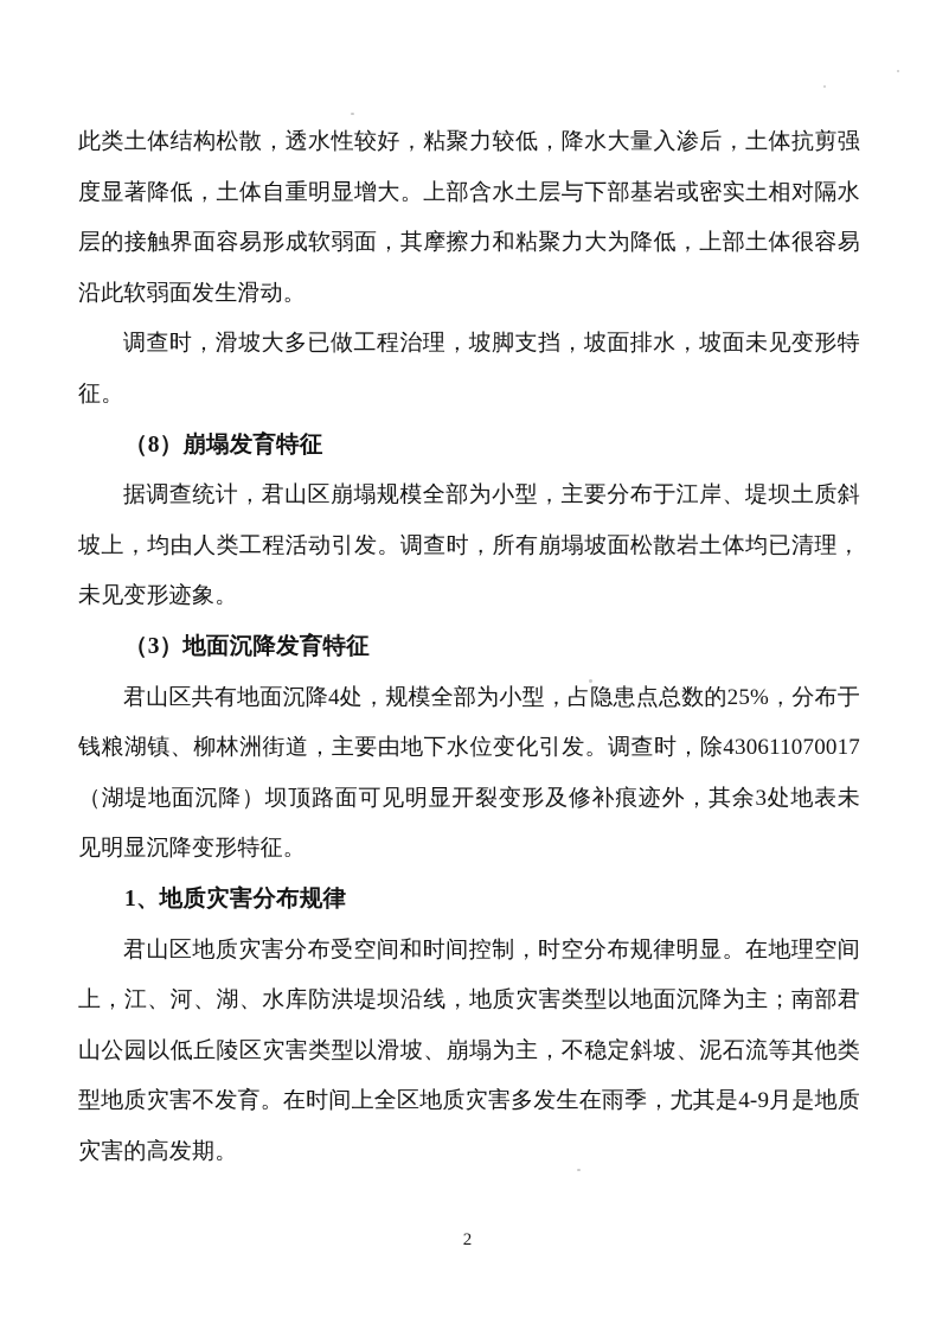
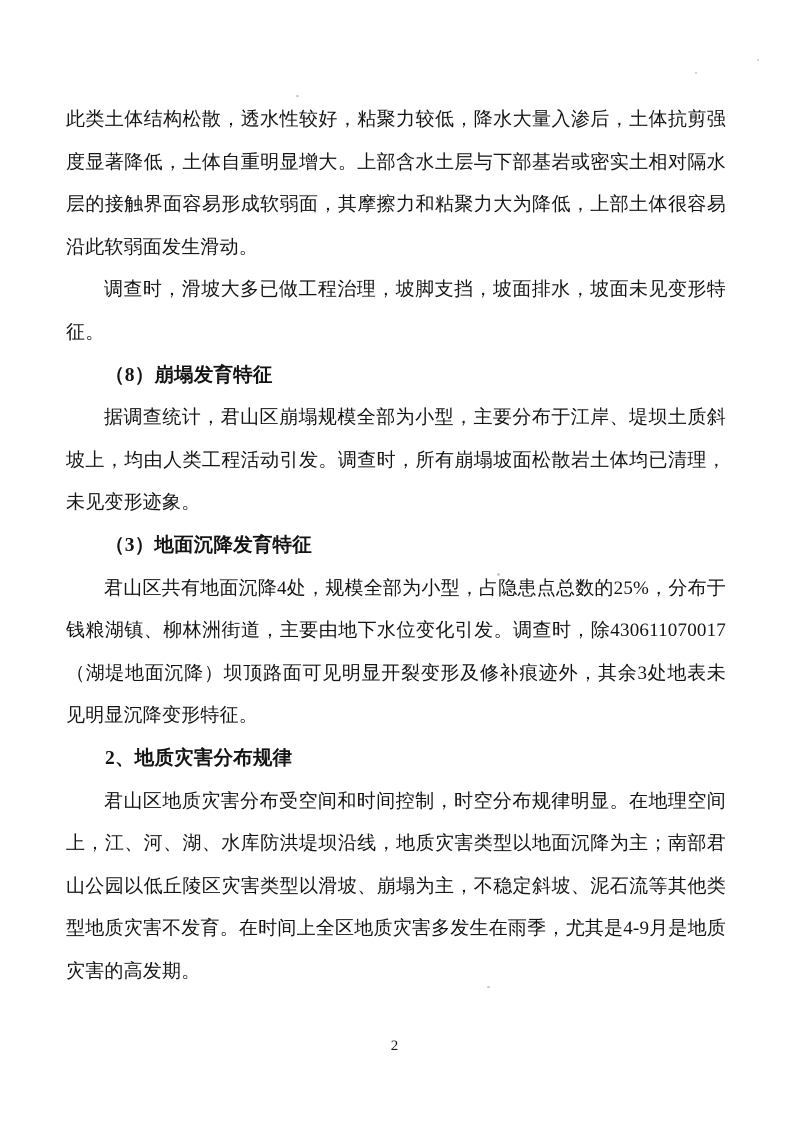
  此类土体结构松散，透水性较好，粘聚力较低，降水大量入渗后，土体抗剪强度显著降低，土体自重明显增大。上部含水土层与下部基岩或密实土相对隔水层的接触界面容易形成软弱面，其摩擦力和粘聚力大为降低，上部土体很容易沿此软弱面发生滑动。
  调查时，滑坡大多已做工程治理，坡脚支挡，坡面排水，坡面未见变形特征。
  （8）崩塌发育特征
  据调查统计，君山区崩塌规模全部为小型，主要分布于江岸、堤坝土质斜坡上，均由人类工程活动引发。调查时，所有崩塌坡面松散岩土体均已清理，未见变形迹象。
  （3）地面沉降发育特征
  君山区共有地面沉降4处，规模全部为小型，占隐患点总数的25%，分布于钱粮湖镇、柳林洲街道，主要由地下水位变化引发。调查时，除430611070017（湖堤地面沉降）坝顶路面可见明显开裂变形及修补痕迹外，其余3处地表未见明显沉降变形特征。
- 1、地质灾害分布规律
+ 2、地质灾害分布规律
  君山区地质灾害分布受空间和时间控制，时空分布规律明显。在地理空间上，江、河、湖、水库防洪堤坝沿线，地质灾害类型以地面沉降为主；南部君山公园以低丘陵区灾害类型以滑坡、崩塌为主，不稳定斜坡、泥石流等其他类型地质灾害不发育。在时间上全区地质灾害多发生在雨季，尤其是4-9月是地质灾害的高发期。
  2
